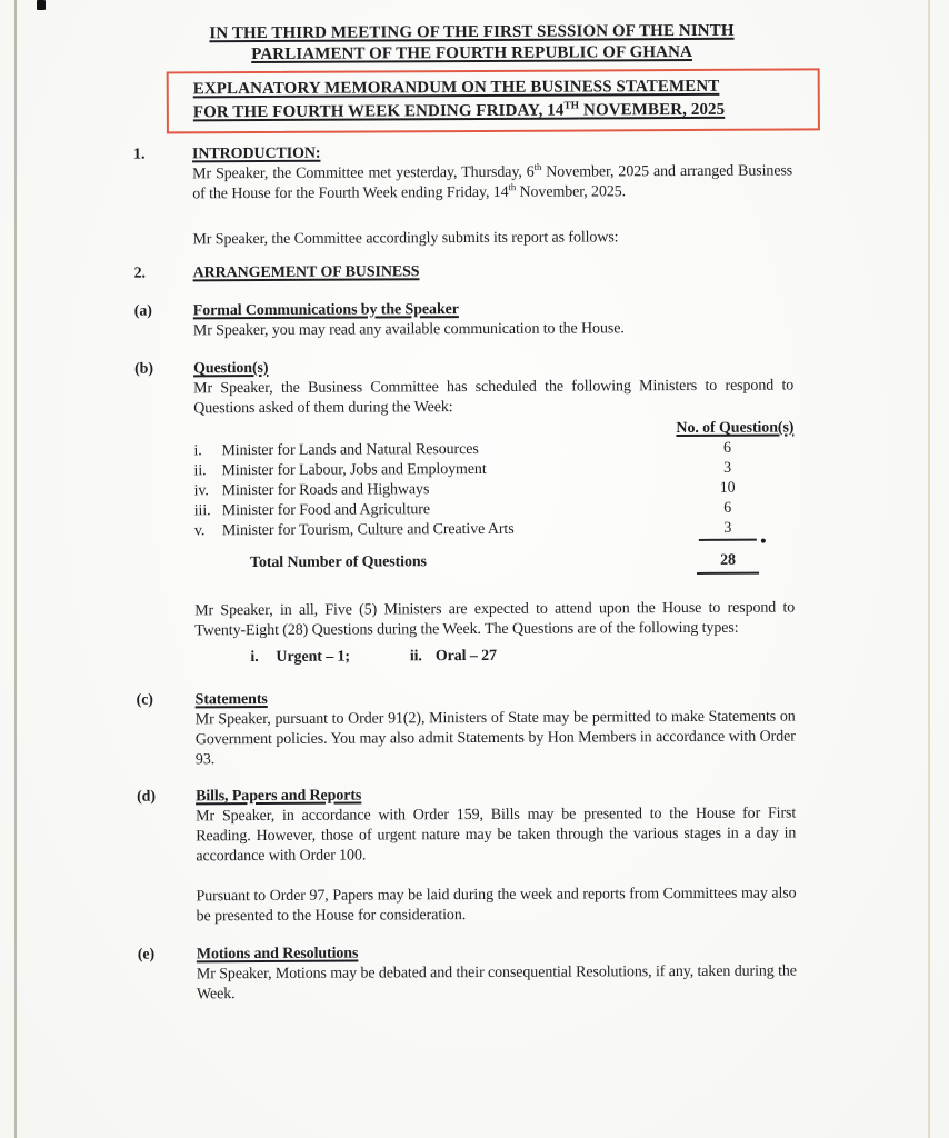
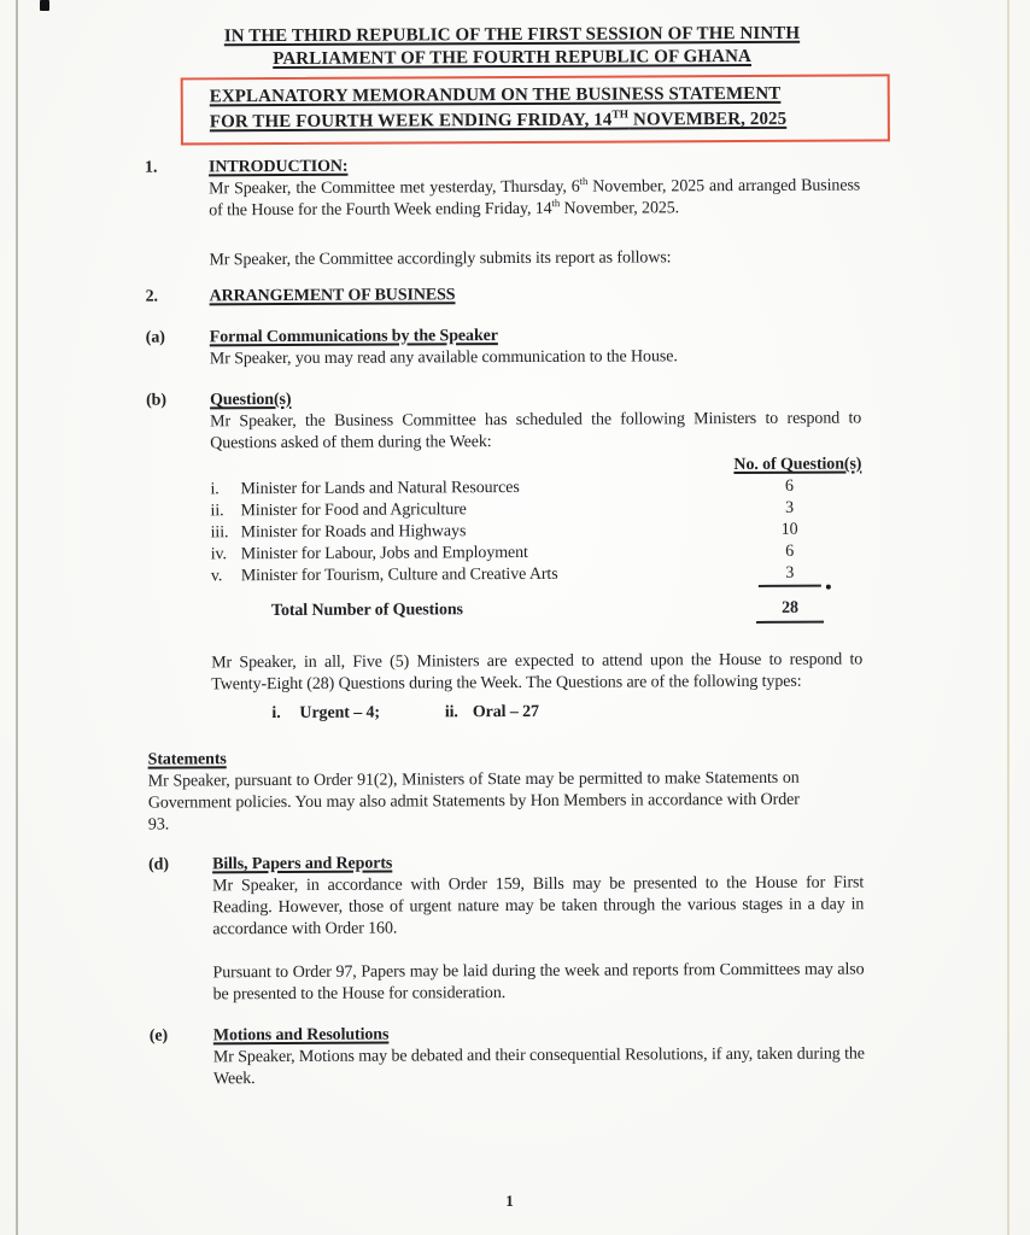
- IN THE THIRD MEETING OF THE FIRST SESSION OF THE NINTH
+ IN THE THIRD REPUBLIC OF THE FIRST SESSION OF THE NINTH
  PARLIAMENT OF THE FOURTH REPUBLIC OF GHANA
  EXPLANATORY MEMORANDUM ON THE BUSINESS STATEMENT
  FOR THE FOURTH WEEK ENDING FRIDAY, 14TH NOVEMBER, 2025
  1.
  INTRODUCTION:
  Mr Speaker, the Committee met yesterday, Thursday, 6th November, 2025 and arranged Business of the House for the Fourth Week ending Friday, 14th November, 2025.
  Mr Speaker, the Committee accordingly submits its report as follows:
  2.
  ARRANGEMENT OF BUSINESS
  (a)
  Formal Communications by the Speaker
  Mr Speaker, you may read any available communication to the House.
  (b)
  Question(s)
  Mr Speaker, the Business Committee has scheduled the following Ministers to respond to Questions asked of them during the Week:
  No. of Question(s)
  i.
  Minister for Lands and Natural Resources
  6
  ii.
- Minister for Labour, Jobs and Employment
+ Minister for Food and Agriculture
  3
- iv.
+ iii.
  Minister for Roads and Highways
  10
- iii.
+ iv.
- Minister for Food and Agriculture
+ Minister for Labour, Jobs and Employment
  6
  v.
  Minister for Tourism, Culture and Creative Arts
  3
  Total Number of Questions
  28
  Mr Speaker, in all, Five (5) Ministers are expected to attend upon the House to respond to Twenty-Eight (28) Questions during the Week. The Questions are of the following types:
- i. Urgent – 1; ii. Oral – 27
+ i. Urgent – 4; ii. Oral – 27
- (c)
  Statements
  Mr Speaker, pursuant to Order 91(2), Ministers of State may be permitted to make Statements on Government policies. You may also admit Statements by Hon Members in accordance with Order 93.
  (d)
  Bills, Papers and Reports
- Mr Speaker, in accordance with Order 159, Bills may be presented to the House for First Reading. However, those of urgent nature may be taken through the various stages in a day in accordance with Order 100.
+ Mr Speaker, in accordance with Order 159, Bills may be presented to the House for First Reading. However, those of urgent nature may be taken through the various stages in a day in accordance with Order 160.
  Pursuant to Order 97, Papers may be laid during the week and reports from Committees may also be presented to the House for consideration.
  (e)
  Motions and Resolutions
  Mr Speaker, Motions may be debated and their consequential Resolutions, if any, taken during the Week.
+ 1
